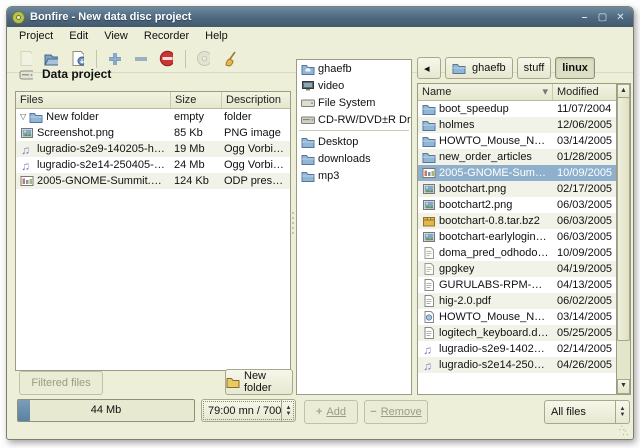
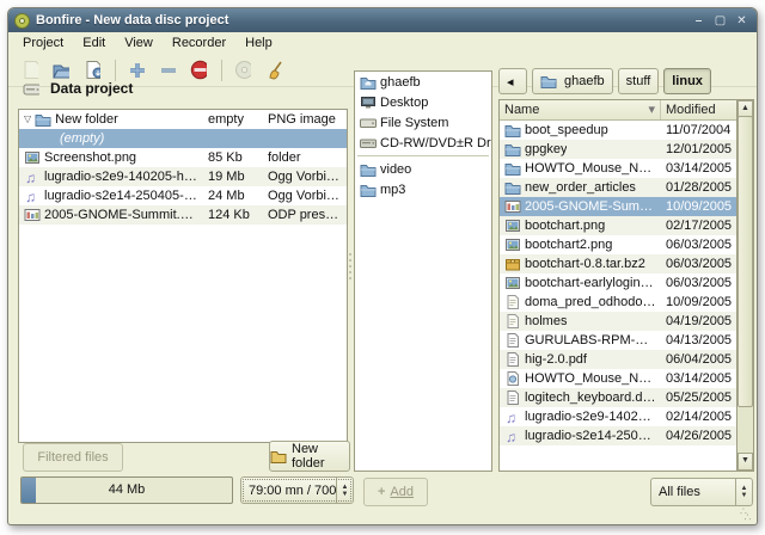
  Bonfire - New data disc project
  –
  ▢
  ✕
  Project
  Edit
  View
  Recorder
  Help
  Data project
- Files
- Size
- Description
  ▽
  New folder
  empty
- folder
+ PNG image
+ (empty)
  Screenshot.png
  85 Kb
- PNG image
+ folder
  ♫
  lugradio-s2e9-140205-high
  19 Mb
  Ogg Vorbis a
  ♫
  lugradio-s2e14-250405-hig
  24 Mb
  Ogg Vorbis a
  2005-GNOME-Summit.odp
  124 Kb
  Filtered files
  New folder
  44 Mb
  79:00 mn / 700
  ghaefb
- video
+ Desktop
  File System
  CD-RW/DVD±R Dr
- Desktop
+ video
- downloads
  mp3
  +
  Add
- −
- Remove
  ◂
  ghaefb
  stuff
  linux
  Name
  ▾
  Modified
  boot_speedup
  11/07/2004
- holmes
+ gpgkey
- 12/06/2005
+ 12/01/2005
  03/14/2005
  new_order_articles
  01/28/2005
  10/09/2005
  bootchart.png
  02/17/2005
  bootchart2.png
  06/03/2005
  bootchart-0.8.tar.bz2
  06/03/2005
  bootchart-earlylogin.pn
  06/03/2005
  10/09/2005
- gpgkey
+ holmes
  04/19/2005
  04/13/2005
  hig-2.0.pdf
- 06/02/2005
+ 06/04/2005
  03/14/2005
  logitech_keyboard.doc
  05/25/2005
  ♫
  lugradio-s2e9-140205-
  02/14/2005
  ♫
  04/26/2005
  All files
  ∴
  ∴
